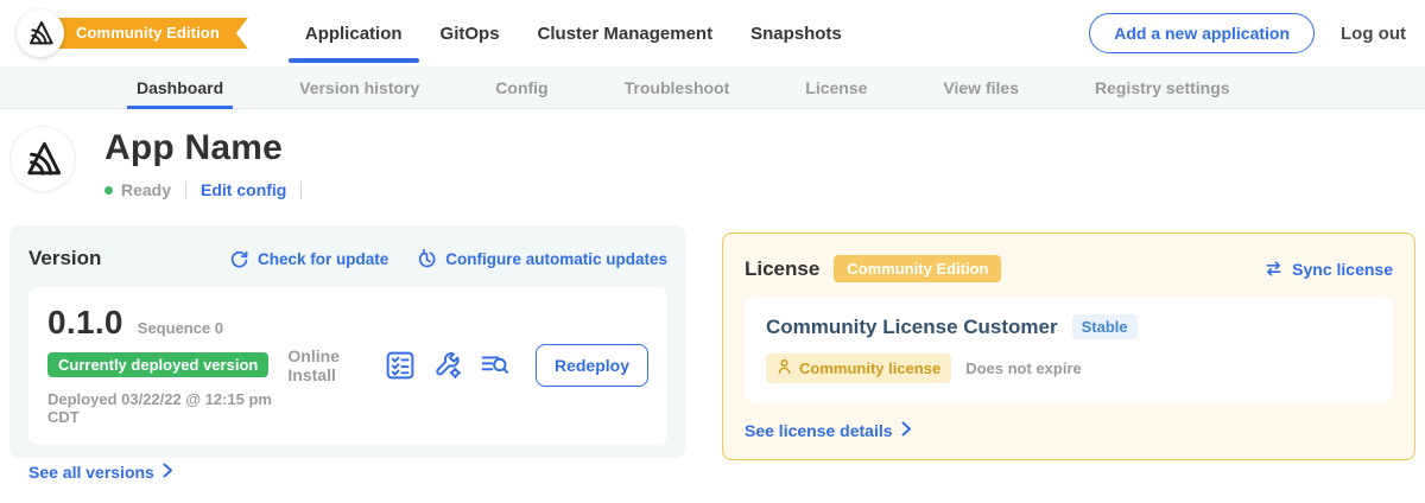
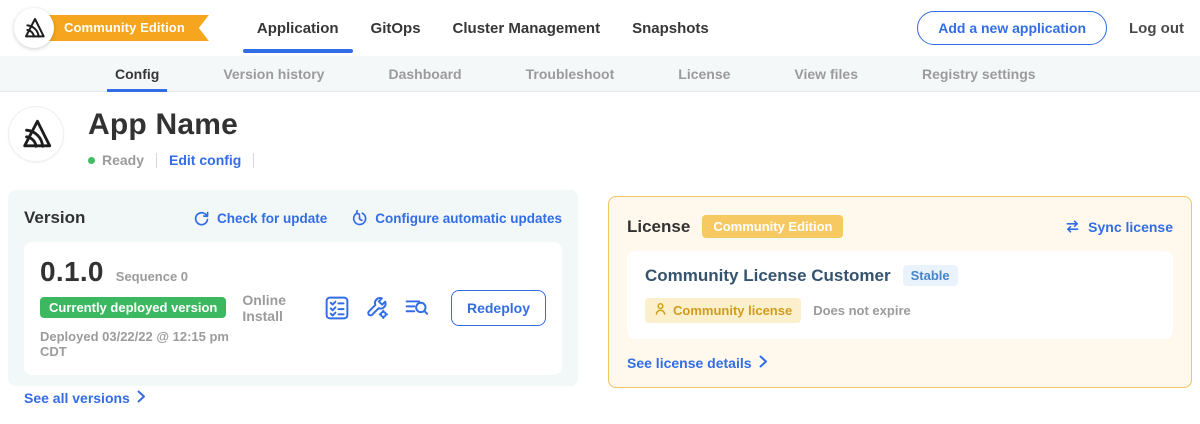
  Community Edition
  Application
  GitOps
  Cluster Management
  Snapshots
  Add a new application
  Log out
- Dashboard
+ Config
  Version history
- Config
+ Dashboard
  Troubleshoot
  License
  View files
  Registry settings
  App Name
  Ready
  Edit config
  Version
  Check for update
  Configure automatic updates
  0.1.0
  Sequence 0
  Currently deployed version
  Deployed 03/22/22 @ 12:15 pm CDT
  Online Install
  Redeploy
  See all versions
  License
  Community Edition
  Sync license
  Community License Customer
  Stable
  Community license
  Does not expire
  See license details
